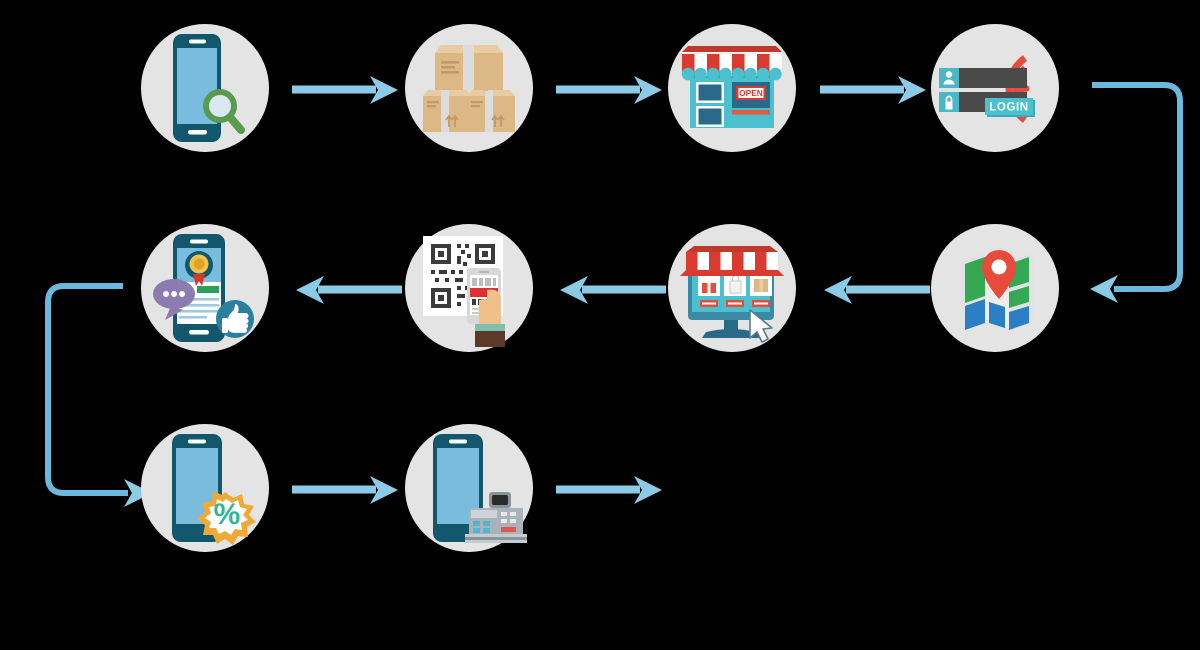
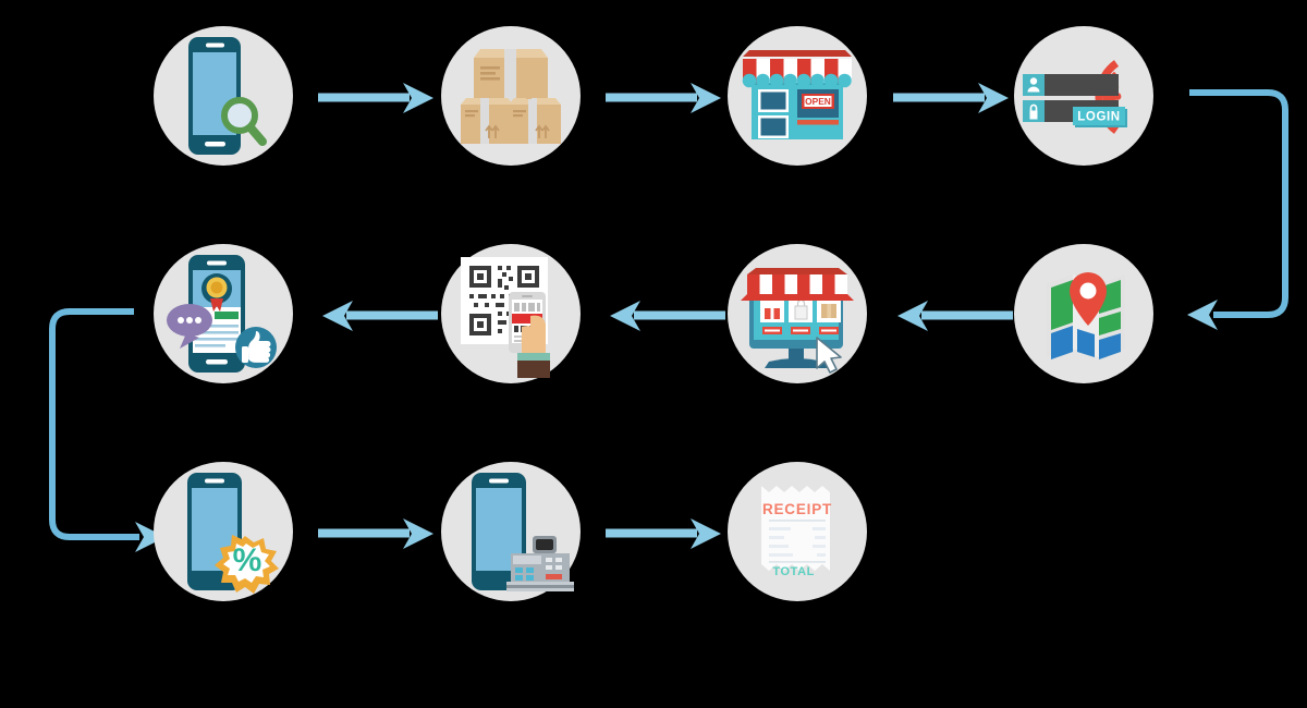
  OPEN
  LOGIN
  %
+ RECEIPT
+ TOTAL
